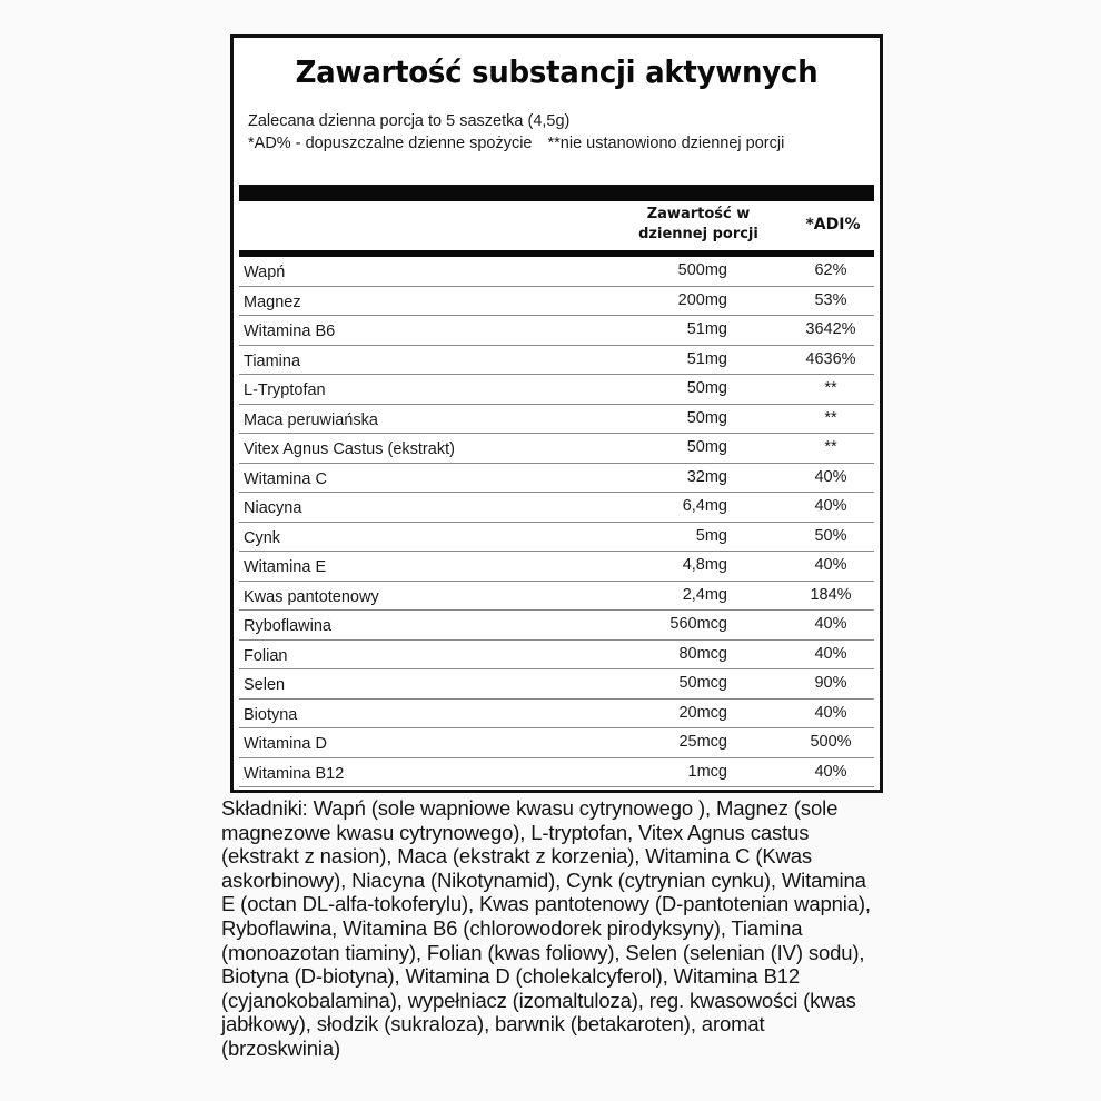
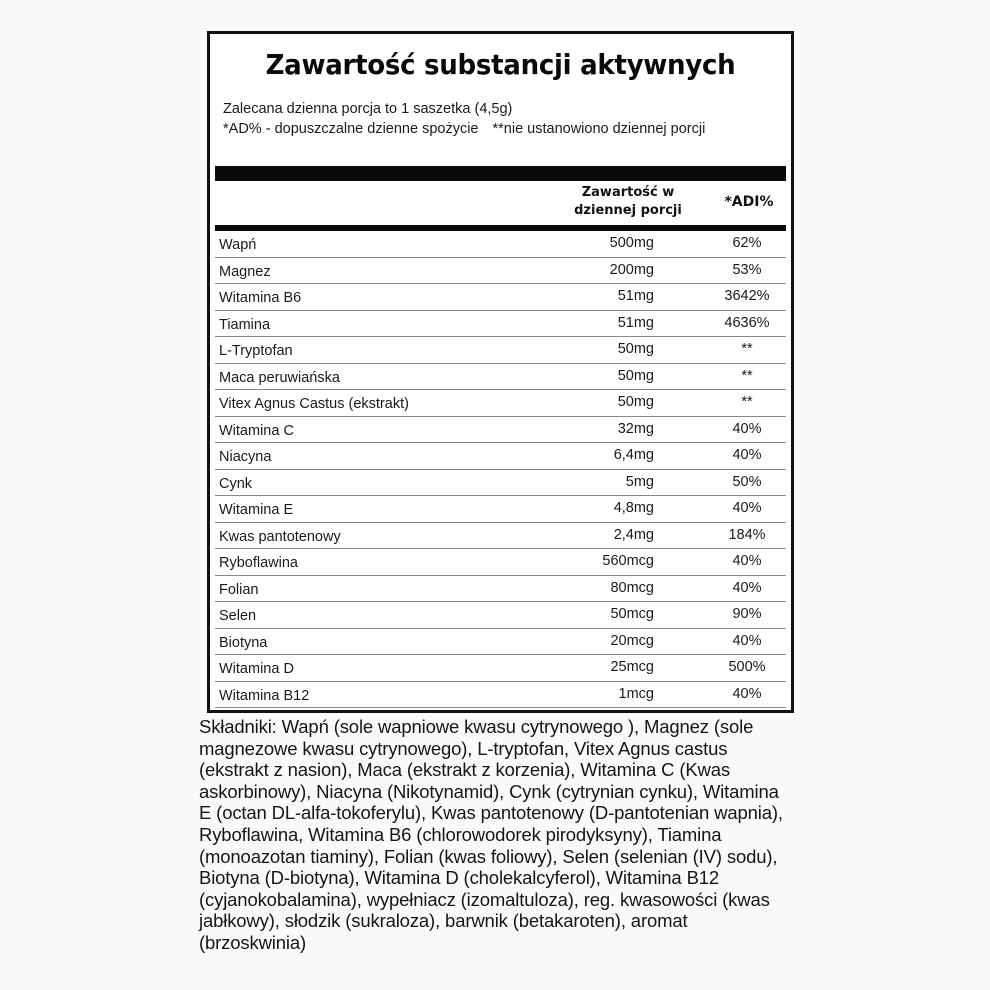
  Zawartość substancji aktywnych
- Zalecana dzienna porcja to 5 saszetka (4,5g)
+ Zalecana dzienna porcja to 1 saszetka (4,5g)
  *AD% - dopuszczalne dzienne spożycie **nie ustanowiono dziennej porcji
  Zawartość w
  dziennej porcji
  *ADI%
  Wapń
  500mg
  62%
  Magnez
  200mg
  53%
  Witamina B6
  51mg
  3642%
  Tiamina
  51mg
  4636%
  L-Tryptofan
  50mg
  **
  Maca peruwiańska
  50mg
  **
  Vitex Agnus Castus (ekstrakt)
  50mg
  **
  Witamina C
  32mg
  40%
  Niacyna
  6,4mg
  40%
  Cynk
  5mg
  50%
  Witamina E
  4,8mg
  40%
  Kwas pantotenowy
  2,4mg
  184%
  Ryboflawina
  560mcg
  40%
  Folian
  80mcg
  40%
  Selen
  50mcg
  90%
  Biotyna
  20mcg
  40%
  Witamina D
  25mcg
  500%
  Witamina B12
  1mcg
  40%
  Składniki: Wapń (sole wapniowe kwasu cytrynowego ), Magnez (sole
  magnezowe kwasu cytrynowego), L-tryptofan, Vitex Agnus castus
  (ekstrakt z nasion), Maca (ekstrakt z korzenia), Witamina C (Kwas
  askorbinowy), Niacyna (Nikotynamid), Cynk (cytrynian cynku), Witamina
  E (octan DL-alfa-tokoferylu), Kwas pantotenowy (D-pantotenian wapnia),
  Ryboflawina, Witamina B6 (chlorowodorek pirodyksyny), Tiamina
  (monoazotan tiaminy), Folian (kwas foliowy), Selen (selenian (IV) sodu),
  Biotyna (D-biotyna), Witamina D (cholekalcyferol), Witamina B12
  (cyjanokobalamina), wypełniacz (izomaltuloza), reg. kwasowości (kwas
  jabłkowy), słodzik (sukraloza), barwnik (betakaroten), aromat
  (brzoskwinia)
